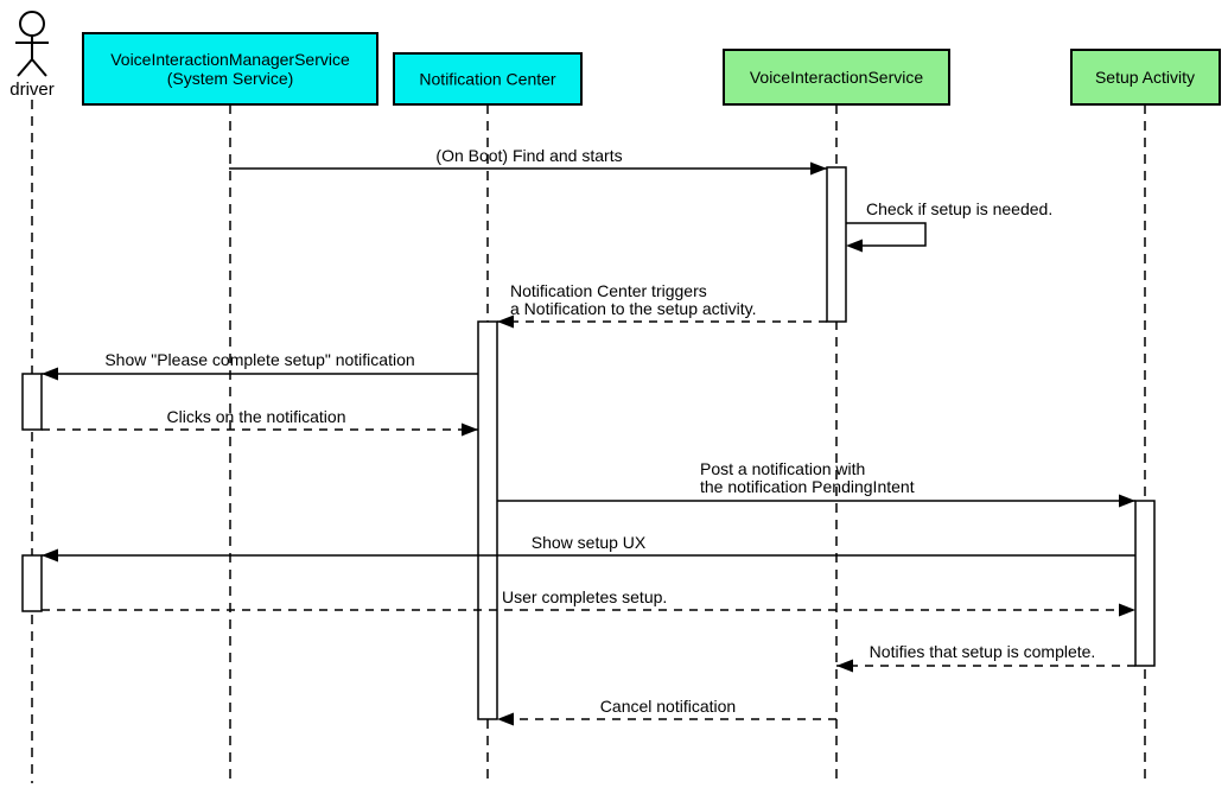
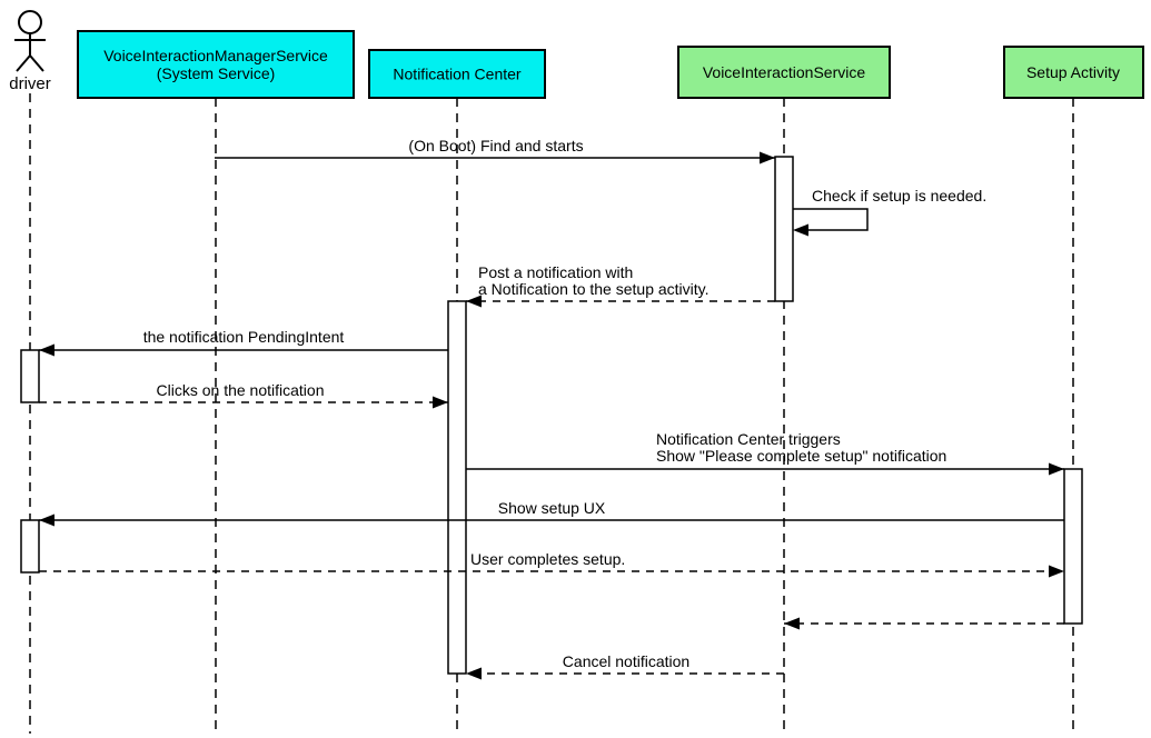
  VoiceInteractionManagerService
  (System Service)
  Notification Center
  VoiceInteractionService
  Setup Activity
  driver
  (On Boot) Find and starts
  Check if setup is needed.
- Notification Center triggers
+ Post a notification with
  a Notification to the setup activity.
- Show "Please complete setup" notification
+ the notification PendingIntent
  Clicks on the notification
- Post a notification with
+ Notification Center triggers
- the notification PendingIntent
+ Show "Please complete setup" notification
  Show setup UX
  User completes setup.
- Notifies that setup is complete.
  Cancel notification
